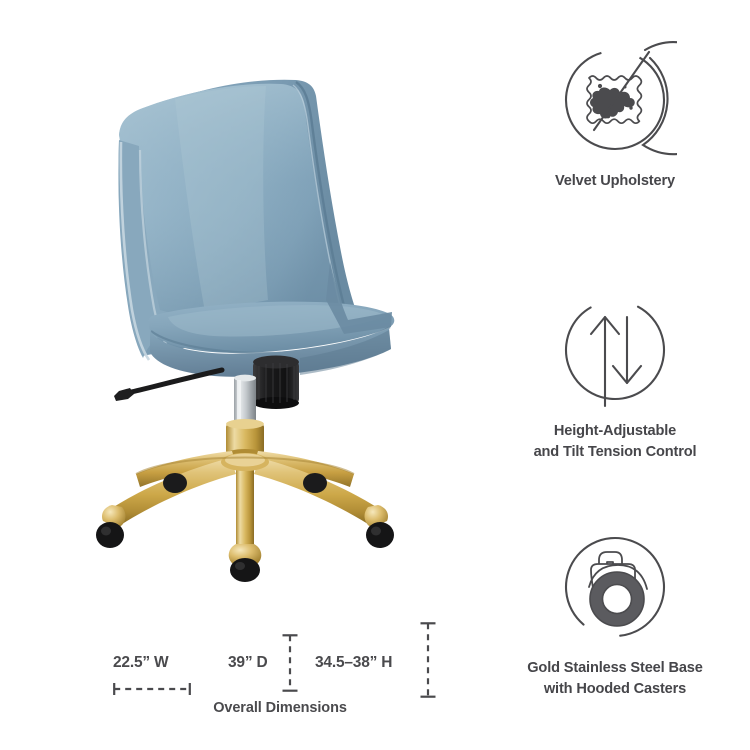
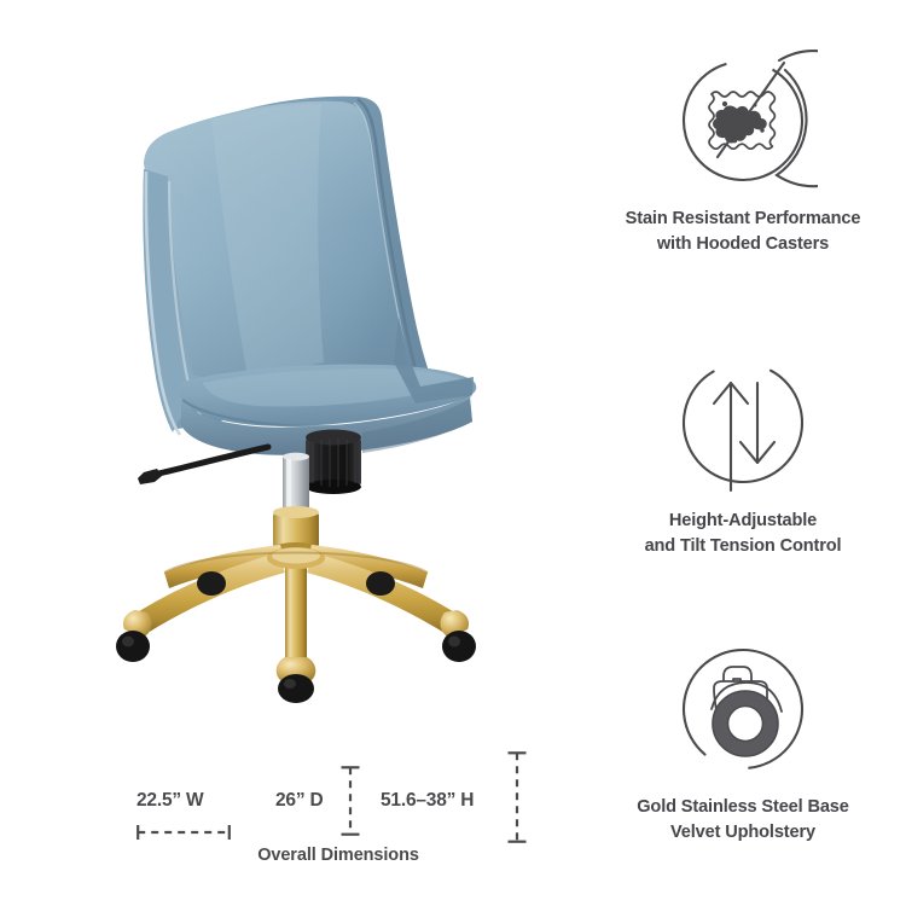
  22.5” W
- 39” D
+ 26” D
- 34.5–38” H
+ 51.6–38” H
  Overall Dimensions
+ Stain Resistant Performance
- Velvet Upholstery
+ with Hooded Casters
  Height-Adjustable
  and Tilt Tension Control
  Gold Stainless Steel Base
- with Hooded Casters
+ Velvet Upholstery
